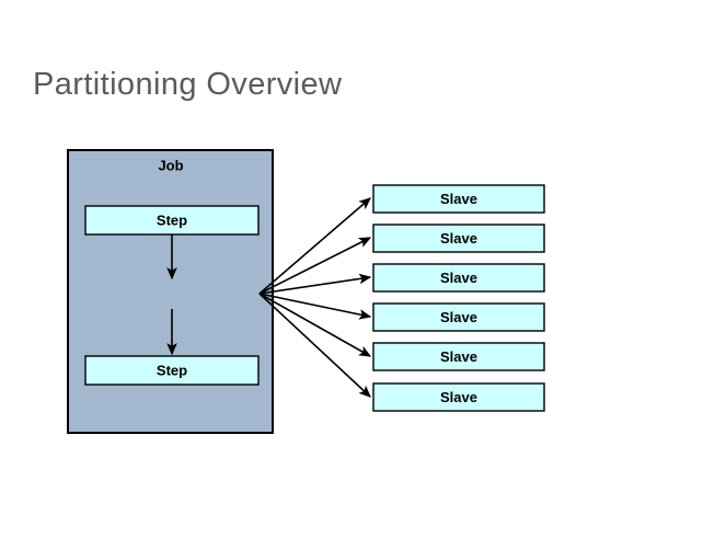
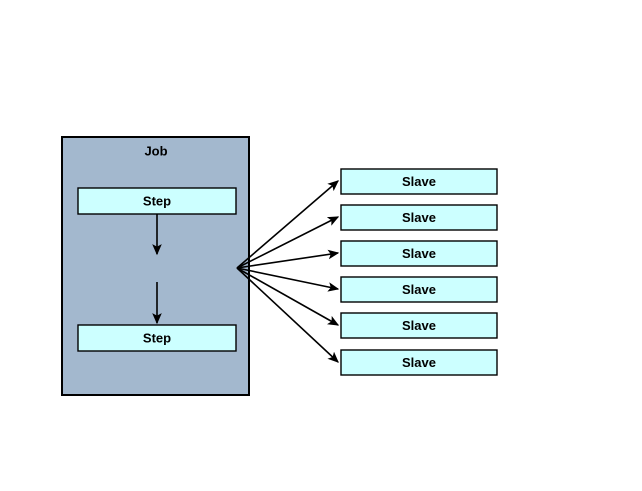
- Partitioning Overview
  Job
  Step
  Step
  Slave
  Slave
  Slave
  Slave
  Slave
  Slave
